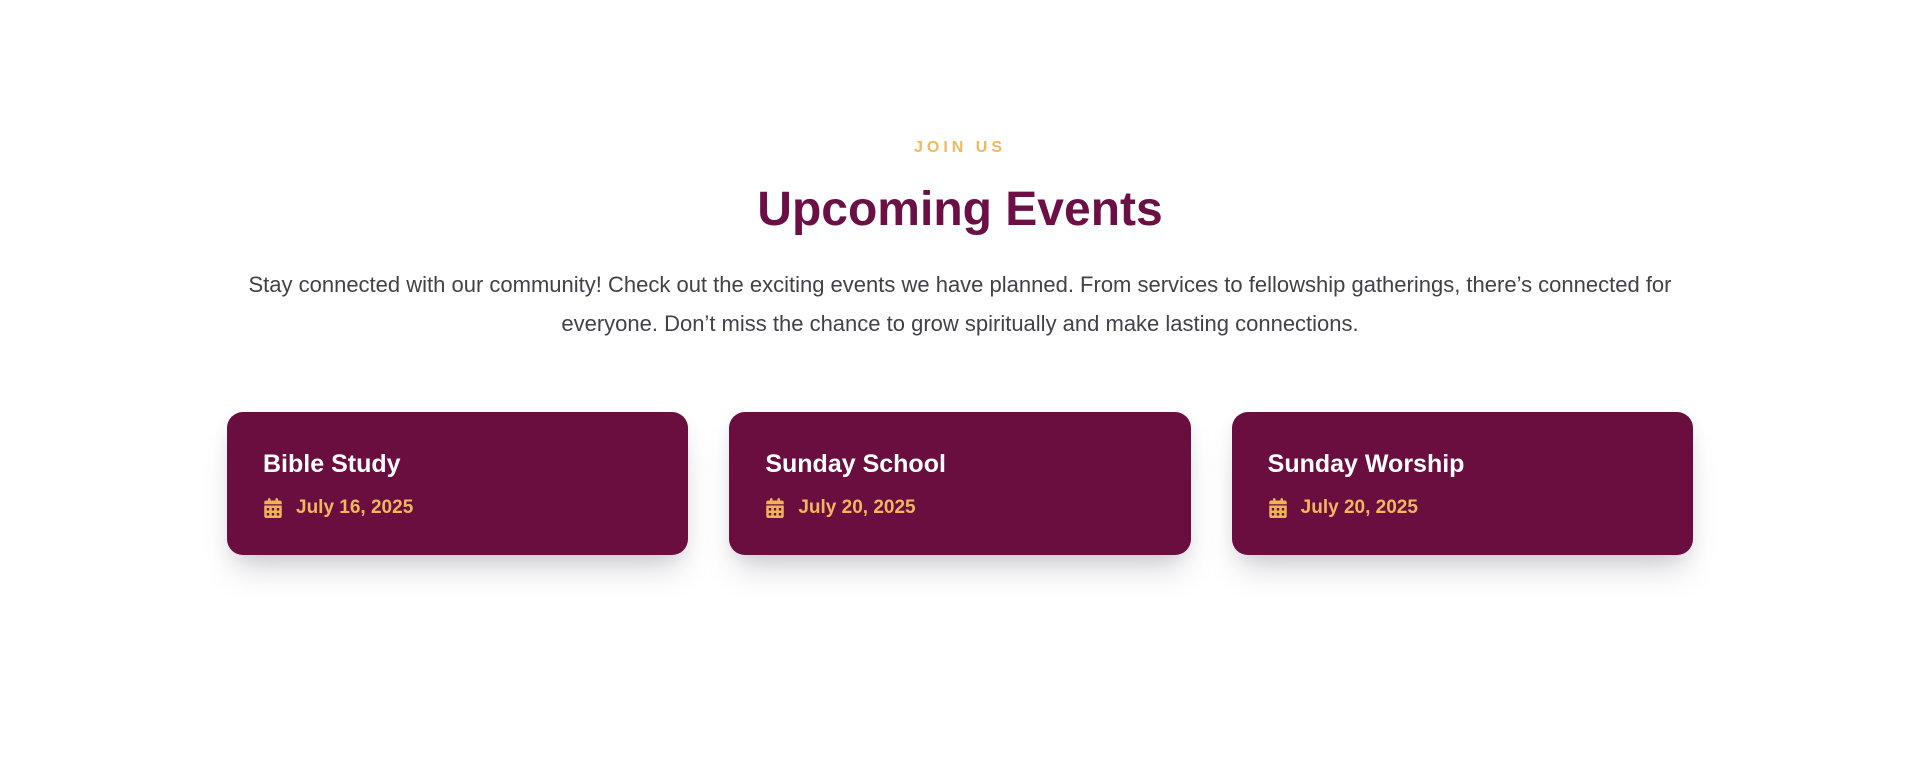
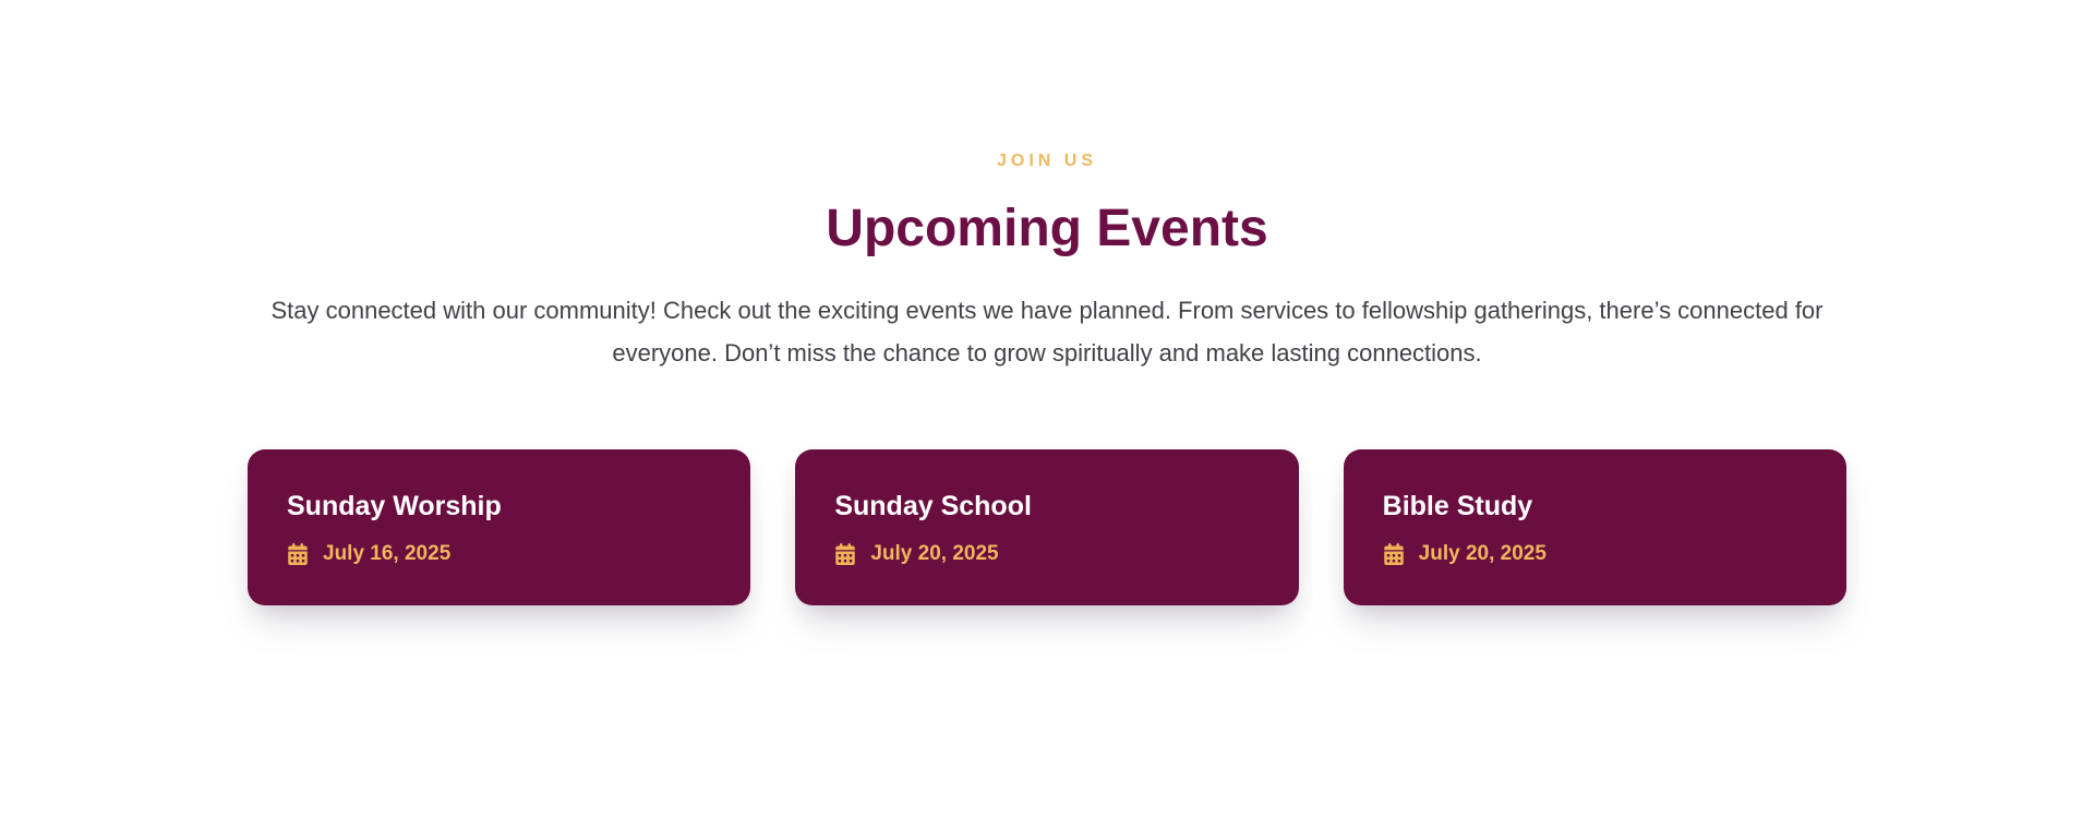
  JOIN US
  Upcoming Events
  Stay connected with our community! Check out the exciting events we have planned. From services to fellowship gatherings, there’s connected for everyone. Don’t miss the chance to grow spiritually and make lasting connections.
- Bible Study
+ Sunday Worship
  July 16, 2025
  Sunday School
  July 20, 2025
- Sunday Worship
+ Bible Study
  July 20, 2025
